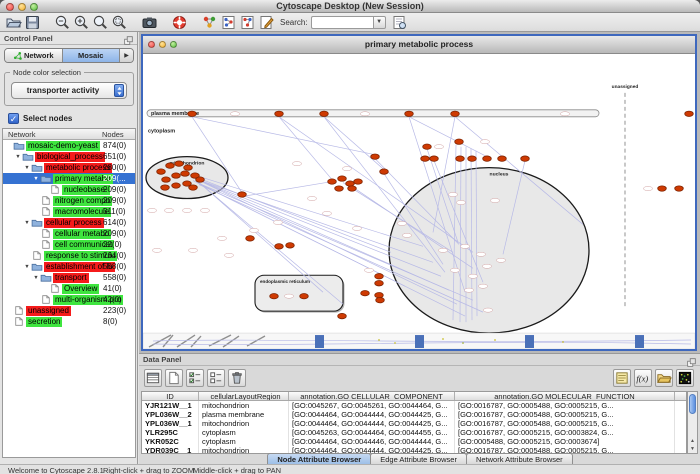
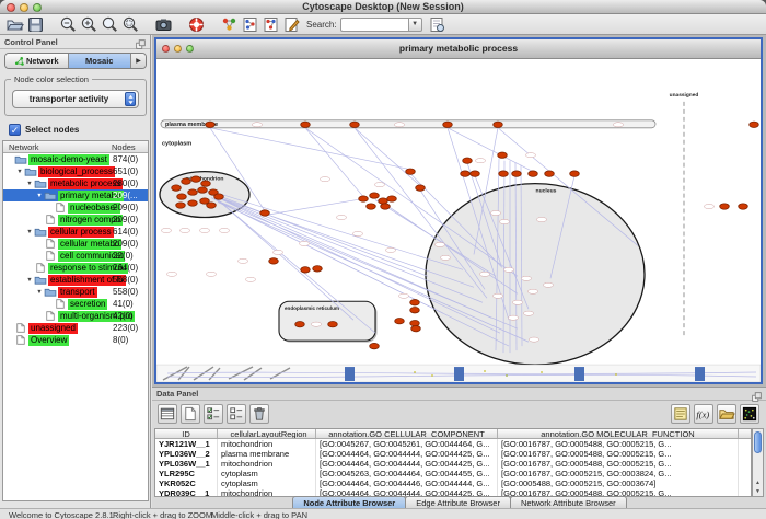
  Cytoscape Desktop (New Session)
  Search:
  Control Panel
  Network
  Mosaic
  Node color selection
  transporter activity
  ✓
  Select nodes
  Network
  Nodes
  mosaic-demo-yeast
  874(0)
  biological_process
  651(0)
  metabolic process
  280(0)
  primary metabo
  209(...
  nucleobase-
  209(0)
  nitrogen compo
  209(0)
- macromolecule
- 311(0)
  cellular process
  614(0)
  cellular metabo
  209(0)
  cell communicat
  22(0)
  response to stimulu
  264(0)
  establishment of lo
  558(0)
  transport
  558(0)
- Overview
+ secretion
  41(0)
  multi-organism pro
  42(0)
  unassigned
  223(0)
- secretion
+ Overview
  8(0)
  primary metabolic process
  Data Panel
  f(x)
  ID
  _cellularLayoutRegion
  annotation.GO CELLULAR_COMPONENT
  annotation.GO MOLECULAR_FUNCTION
  YJR121W__1
  mitochondrion
  [GO:0045267, GO:0045261, GO:0044464, G...
  [GO:0016787, GO:0005488, GO:0005215, G...
  YPL036W__2
  plasma membrane
  [GO:0044464, GO:0044444, GO:0044425, G...
  [GO:0016787, GO:0005488, GO:0005215, G...
  YPL036W__1
  mitochondrion
  [GO:0044464, GO:0044444, GO:0044425, G...
  [GO:0016787, GO:0005488, GO:0005215, G...
  YLR295C
  cytoplasm
  [GO:0045263, GO:0044464, GO:0044455, G...
  [GO:0016787, GO:0005215, GO:0003824, G...
  YKR052C
  cytoplasm
  [GO:0044464, GO:0044446, GO:0044444, G...
  [GO:0005488, GO:0005215, GO:0003674]
  YDR039C__1
  mitochondrion
  [GO:0044464, GO:0044444, GO:0044425, G...
  [GO:0016787, GO:0005488, GO:0005215, G...
  Node Attribute Browser
  Edge Attribute Browser
  Network Attribute Browser
  Welcome to Cytoscape 2.8.1
  Right-click + drag to ZOOM
  Middle-click + drag to PAN
